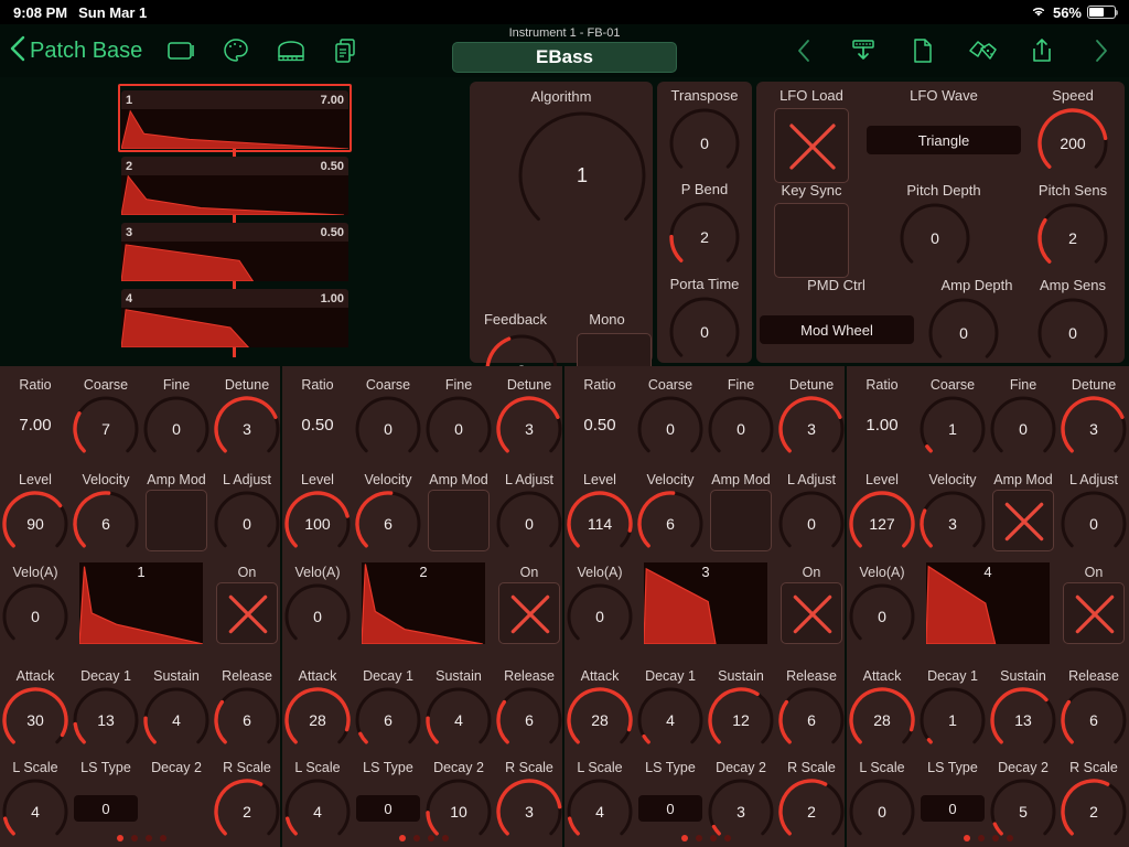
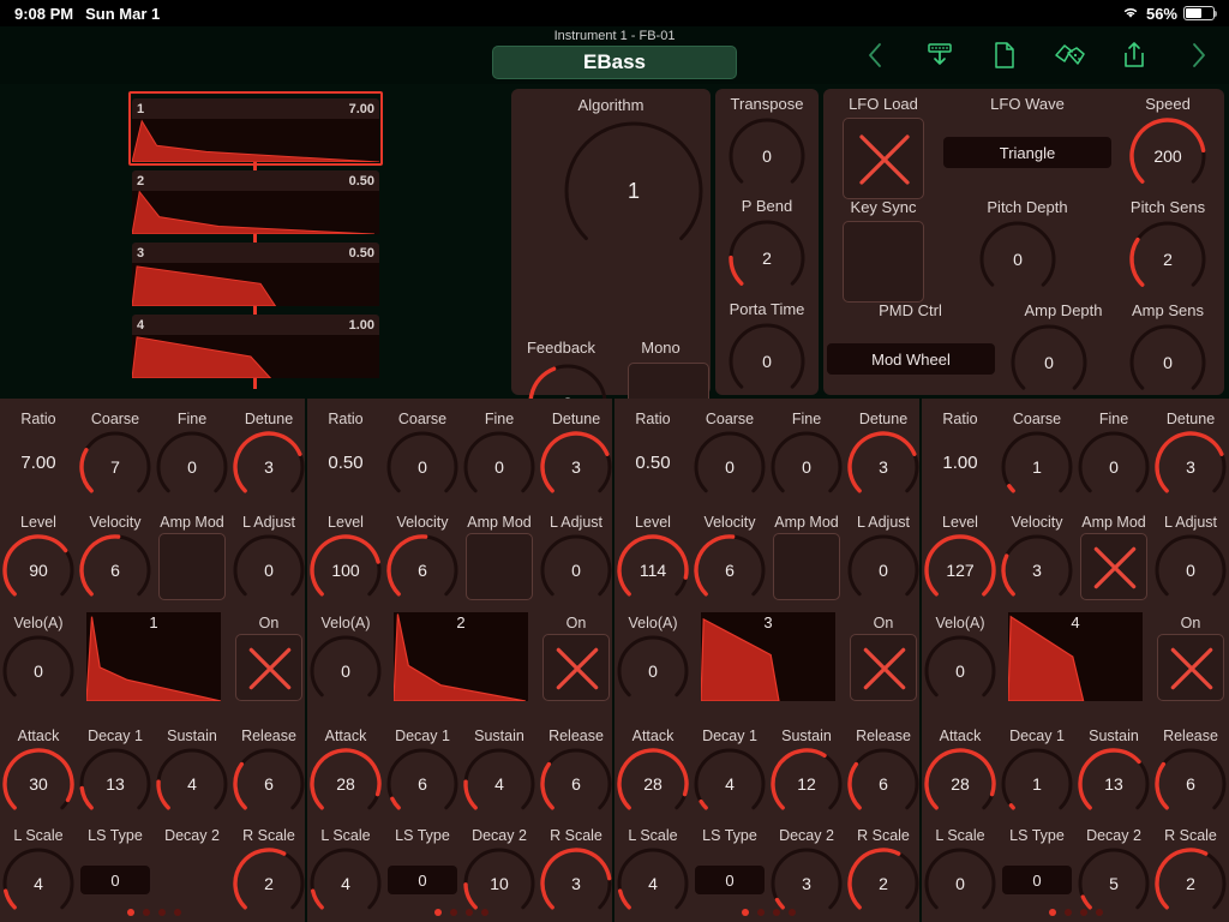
  9:08 PM
  Sun Mar 1
  56%
- Patch Base
  Instrument 1 - FB-01
  EBass
  1
  7.00
  2
  0.50
  3
  0.50
  4
  1.00
  Algorithm
  1
  Feedback
  Mono
  Transpose
  0
  P Bend
  2
  Porta Time
  0
  LFO Load
  LFO Wave
  Triangle
  Speed
  200
  Key Sync
  Pitch Depth
  0
  Pitch Sens
  2
  PMD Ctrl
  Mod Wheel
  Amp Depth
  0
  Amp Sens
  0
  Ratio
  7.00
  Coarse
  7
  Fine
  0
  Detune
  3
  Level
  90
  Velocity
  6
  Amp Mod
  L Adjust
  0
  Velo(A)
  0
  1
  On
  Attack
  30
  Decay 1
  13
  Sustain
  4
  Release
  6
  L Scale
  4
  LS Type
  0
  Decay 2
  R Scale
  2
  Ratio
  0.50
  Coarse
  0
  Fine
  0
  Detune
  3
  Level
  100
  Velocity
  6
  Amp Mod
  L Adjust
  0
  Velo(A)
  0
  2
  On
  Attack
  28
  Decay 1
  6
  Sustain
  4
  Release
  6
  L Scale
  4
  LS Type
  0
  Decay 2
  10
  R Scale
  3
  Ratio
  0.50
  Coarse
  0
  Fine
  0
  Detune
  3
  Level
  114
  Velocity
  6
  Amp Mod
  L Adjust
  0
  Velo(A)
  0
  3
  On
  Attack
  28
  Decay 1
  4
  Sustain
  12
  Release
  6
  L Scale
  4
  LS Type
  0
  Decay 2
  3
  R Scale
  2
  Ratio
  1.00
  Coarse
  1
  Fine
  0
  Detune
  3
  Level
  127
  Velocity
  3
  Amp Mod
  L Adjust
  0
  Velo(A)
  0
  4
  On
  Attack
  28
  Decay 1
  1
  Sustain
  13
  Release
  6
  L Scale
  0
  LS Type
  0
  Decay 2
  5
  R Scale
  2
